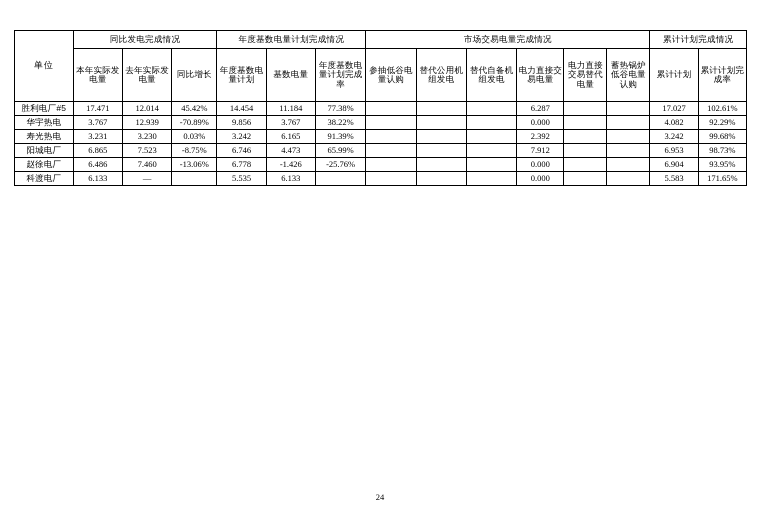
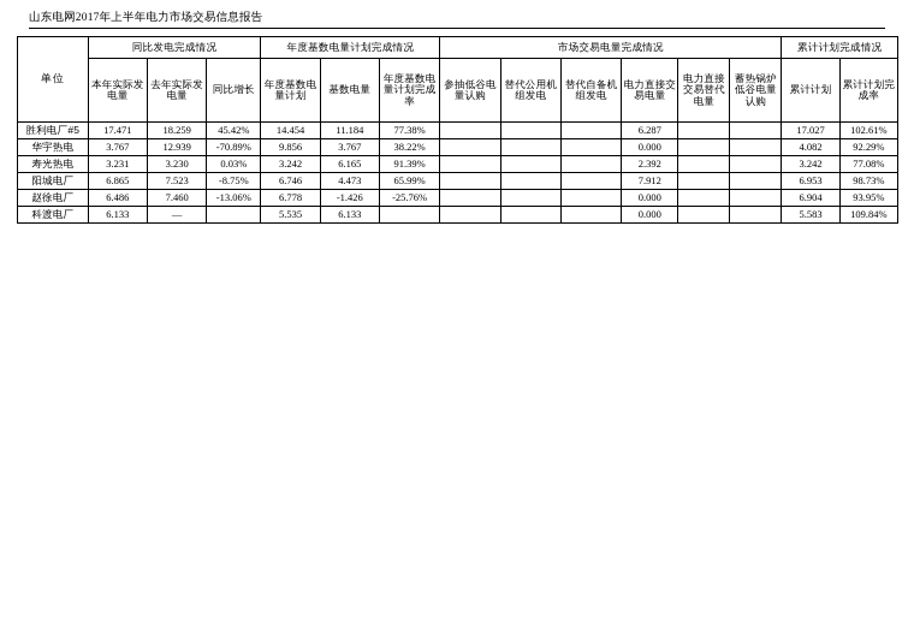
+ 山东电网2017年上半年电力市场交易信息报告
  单位	同比发电完成情况	年度基数电量计划完成情况	市场交易电量完成情况	累计计划完成情况
  本年实际发电量	去年实际发电量	同比增长	年度基数电量计划	基数电量	年度基数电量计划完成率	参抽低谷电量认购	替代公用机组发电	替代自备机组发电	电力直接交易电量	电力直接交易替代电量	蓄热锅炉低谷电量认购	累计计划	累计计划完成率
- 胜利电厂#5	17.471	12.014	45.42%	14.454	11.184	77.38%				6.287			17.027	102.61%
+ 胜利电厂#5	17.471	18.259	45.42%	14.454	11.184	77.38%				6.287			17.027	102.61%
  华宇热电	3.767	12.939	-70.89%	9.856	3.767	38.22%				0.000			4.082	92.29%
- 寿光热电	3.231	3.230	0.03%	3.242	6.165	91.39%				2.392			3.242	99.68%
+ 寿光热电	3.231	3.230	0.03%	3.242	6.165	91.39%				2.392			3.242	77.08%
  阳城电厂	6.865	7.523	-8.75%	6.746	4.473	65.99%				7.912			6.953	98.73%
  赵徐电厂	6.486	7.460	-13.06%	6.778	-1.426	-25.76%				0.000			6.904	93.95%
- 科渡电厂	6.133	—		5.535	6.133					0.000			5.583	171.65%
+ 科渡电厂	6.133	—		5.535	6.133					0.000			5.583	109.84%
- 24
